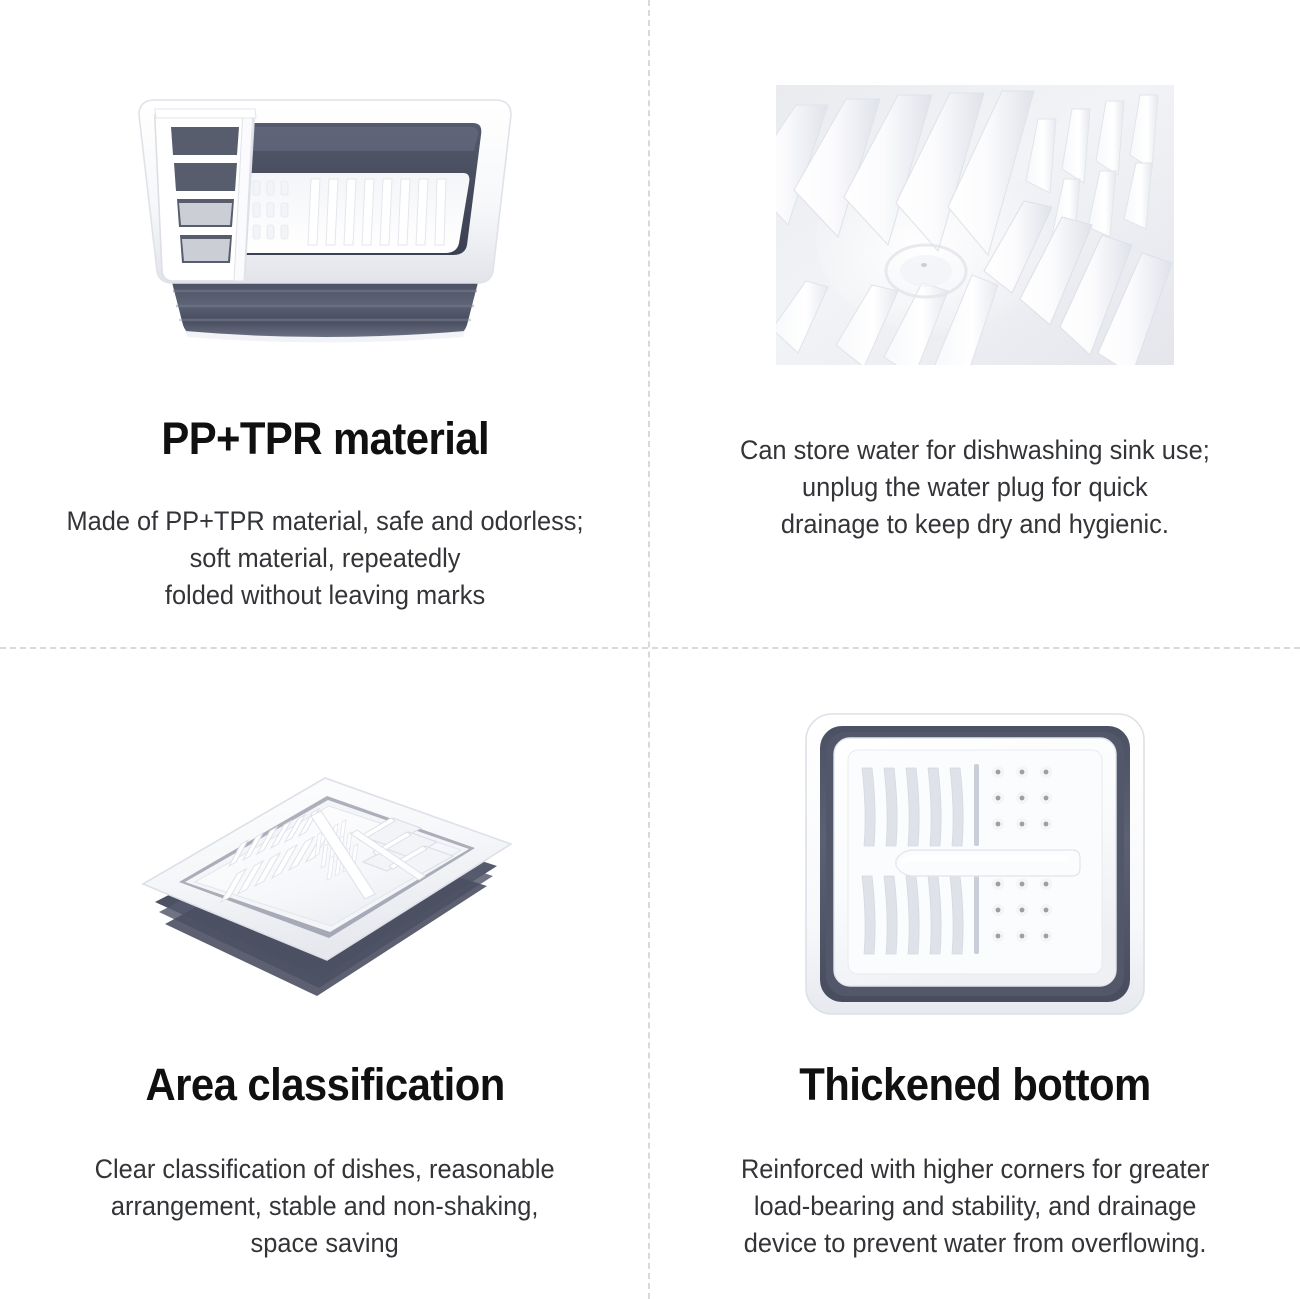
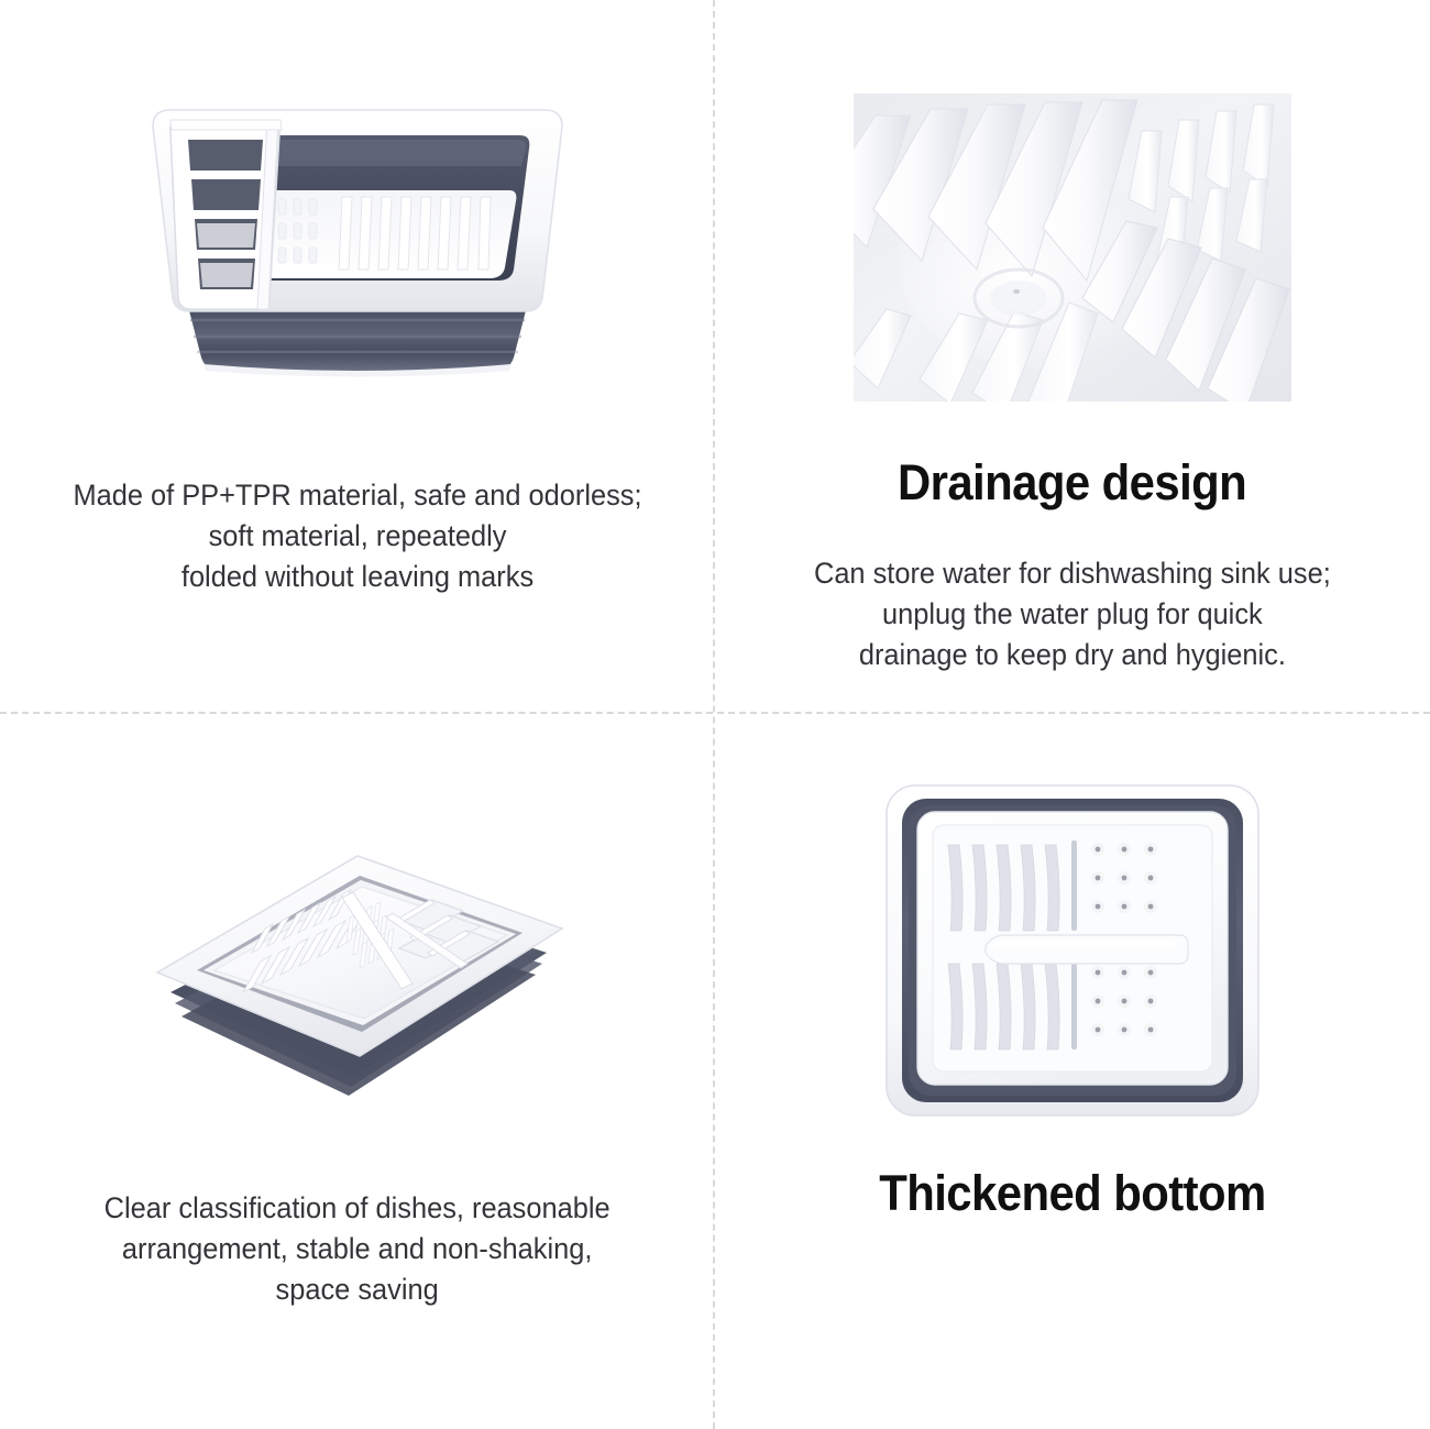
- PP+TPR material
  Made of PP+TPR material, safe and odorless;
  soft material, repeatedly
  folded without leaving marks
+ Drainage design
  Can store water for dishwashing sink use;
  unplug the water plug for quick
  drainage to keep dry and hygienic.
- Area classification
  Clear classification of dishes, reasonable
  arrangement, stable and non-shaking,
  space saving
  Thickened bottom
- Reinforced with higher corners for greater
- load-bearing and stability, and drainage
- device to prevent water from overflowing.
